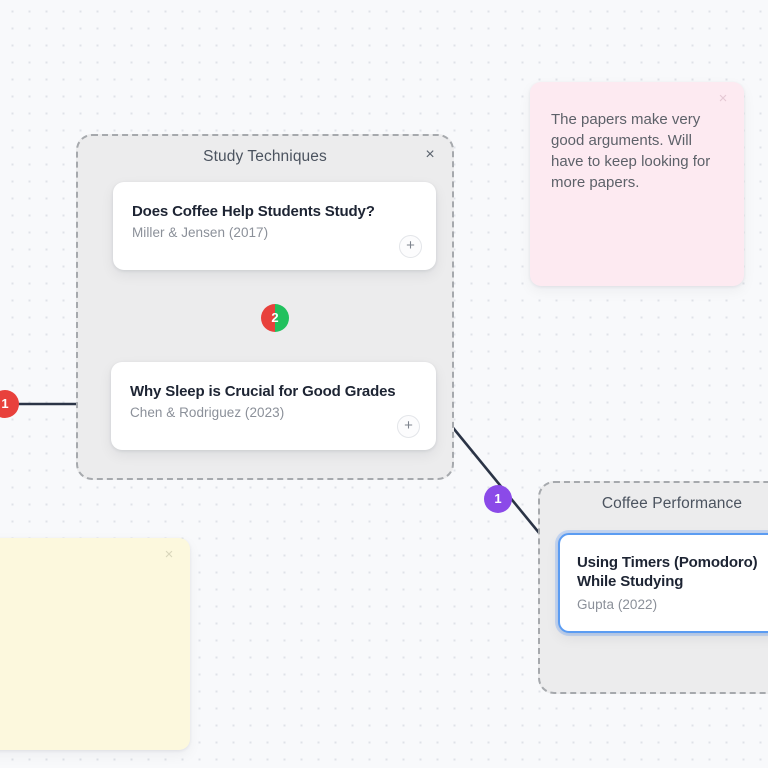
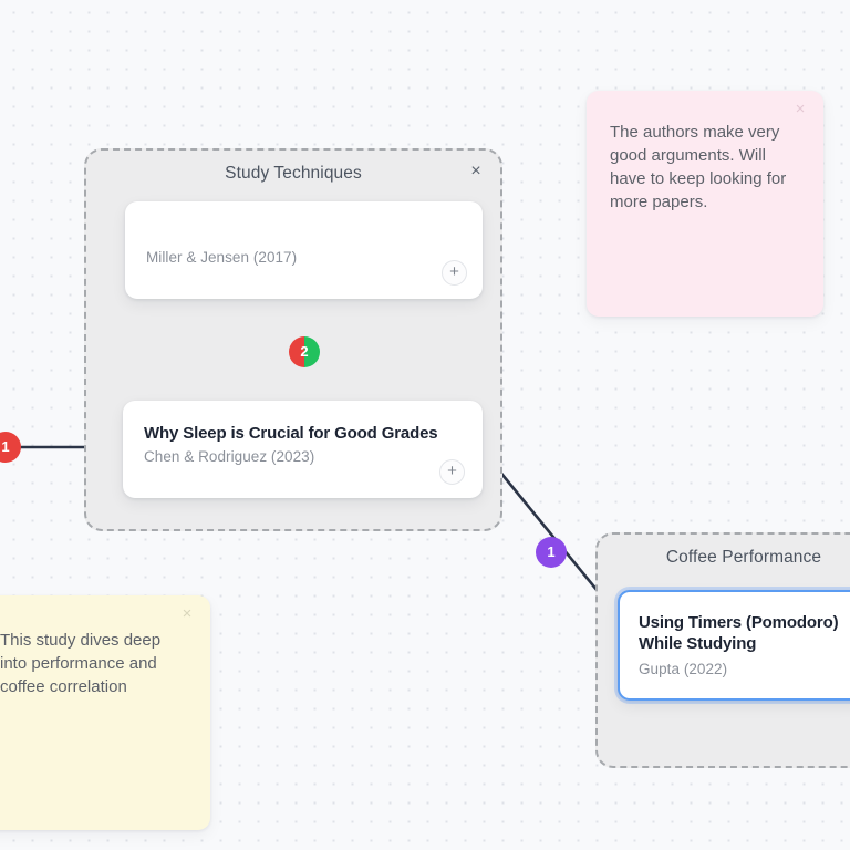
  Study Techniques
  ×
  Coffee Performance
- Does Coffee Help Students Study?
  Miller & Jensen (2017)
  +
  Why Sleep is Crucial for Good Grades
  Chen & Rodriguez (2023)
  +
  Using Timers (Pomodoro) While Studying
  Gupta (2022)
  ×
- The papers make very good arguments. Will have to keep looking for more papers.
+ The authors make very good arguments. Will have to keep looking for more papers.
  ×
+ This study dives deep into performance and coffee correlation
  1
  2
  1
